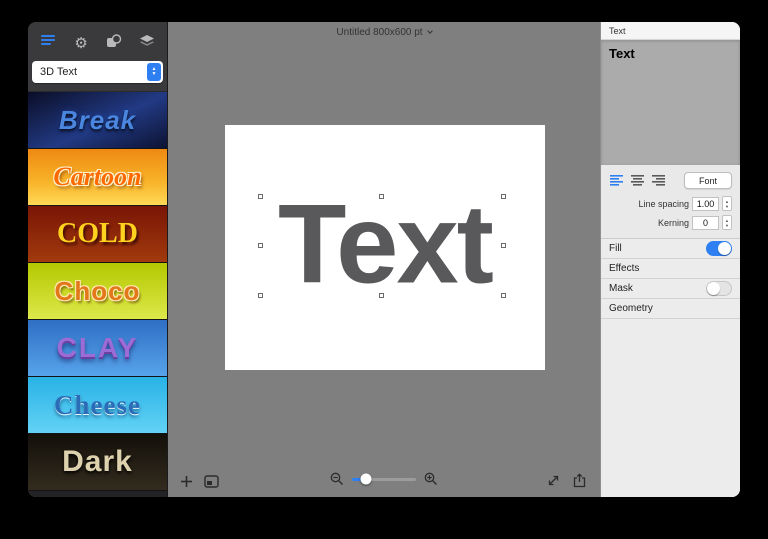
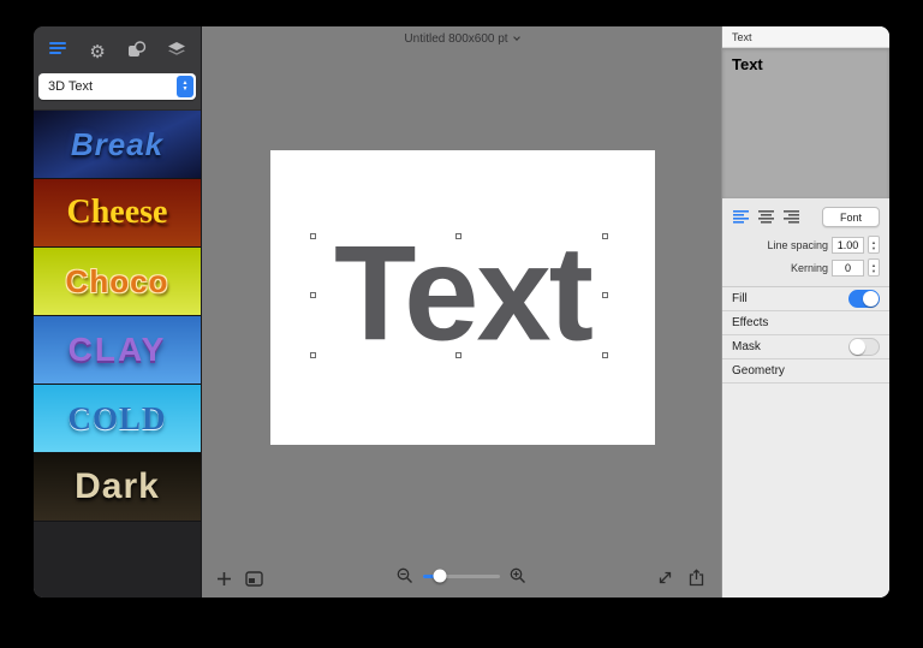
  ⚙
  3D Text
  Break
- Cartoon
- COLD
+ Cheese
  Choco
  CLAY
- Cheese
+ COLD
  Dark
  Untitled 800x600 pt
  Text
  Text
  Text
  Font
  Line spacing
  1.00
  Kerning
  0
  Fill
  Effects
  Mask
  Geometry
